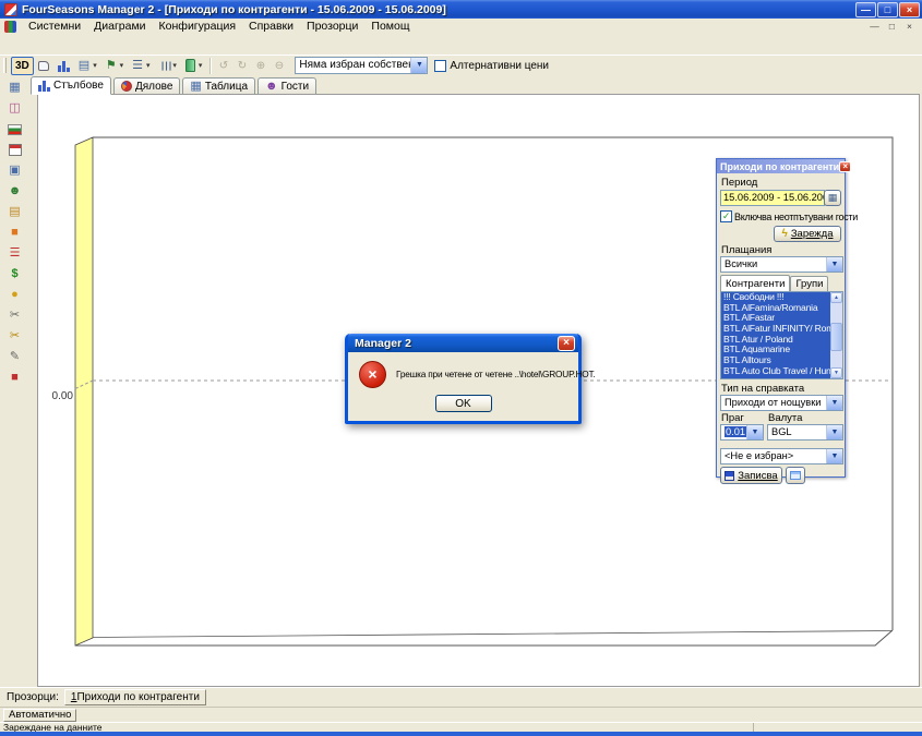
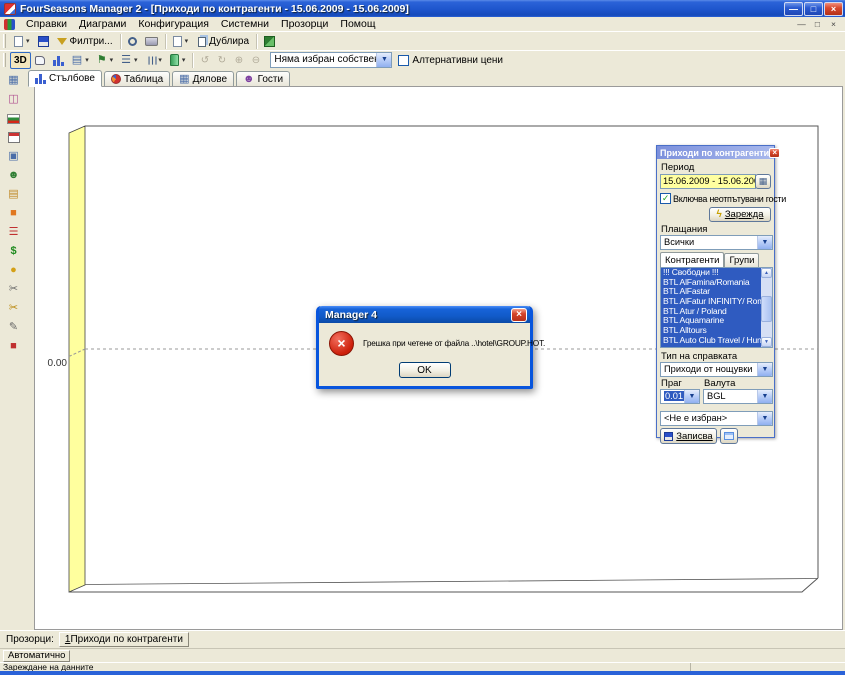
  FourSeasons Manager 2 - [Приходи по контрагенти - 15.06.2009 - 15.06.2009]
  —
  □
  ×
- Системни
+ Справки
  Диаграми
  Конфигурация
- Справки
+ Системни
  Прозорци
  Помощ
  —
  □
  ×
+ Филтри...
+ Дублира
  3D
  ▤
  ⚑
  ☰
  ↺
  ↻
  ⊕
  ⊖
  Няма избран собстве
  Алтернативни цени
  Стълбове
- Дялове
+ Таблица
  ▦
- Таблица
+ Дялове
  ☻
  Гости
  0.00
  ▦
  ◫
  ▣
  ☻
  ▤
  ■
  ☰
  $
  ●
  ✂
  ✂
  ✎
  ■
  Приходи по контрагенти
  ×
  Период
  15.06.2009 - 15.06.20
  ▦
  ✓
  Включва неотпътувани гости
  ϟ
  Зарежда
  Плащания
  Всички
  Контрагенти
  Групи
  !!! Свободни !!!
  BTL AlFamina/Romania
  BTL AlFastar
  BTL AlFatur INFINITY/ Ro
  BTL Atur / Poland
  BTL Aquamarine
  BTL Alltours
  BTL Auto Club Travel / Hun
  Тип на справката
  Приходи от нощувки
  Праг
  Валута
  0.01
  BGL
  <Не е избран>
  Записва
- Manager 2
+ Manager 4
  ×
  ×
- Грешка при четене от четене ..\hotel\GROUP.HOT.
+ Грешка при четене от файла ..\hotel\GROUP.HOT.
  OK
  Прозорци:
  1
  Приходи по контрагенти
  Автоматично
  Зареждане на данните
